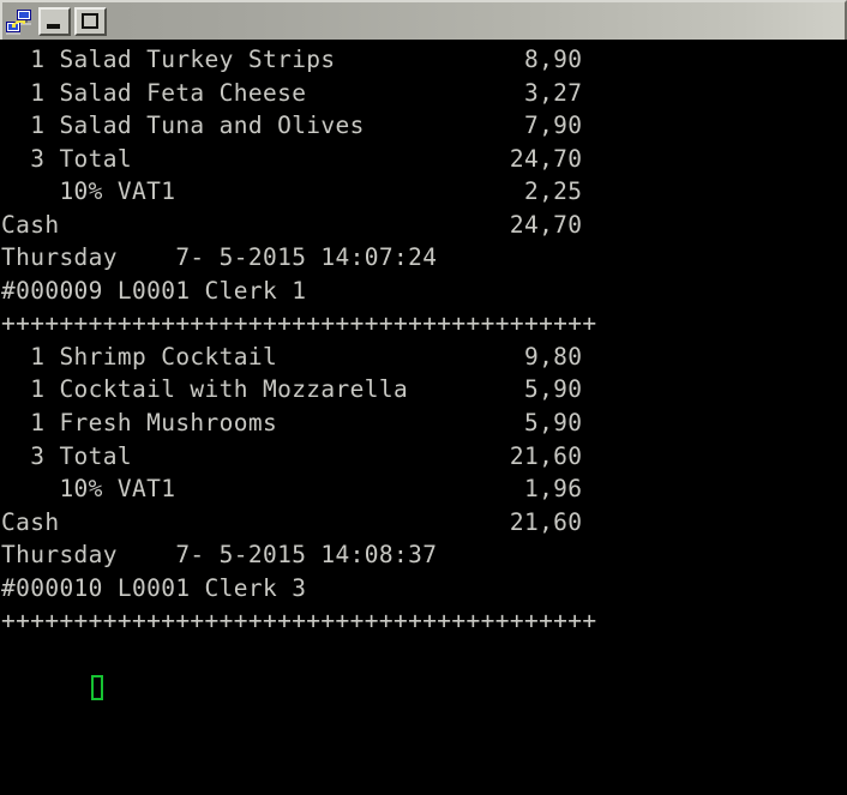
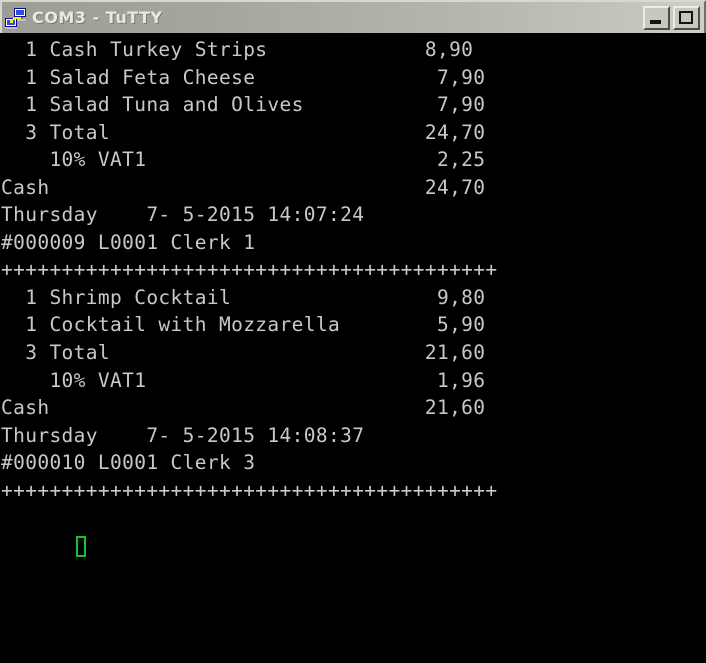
+ COM3 - TuTTY
- 1 Salad Turkey Strips 8,90
+ 1 Cash Turkey Strips 8,90
- 1 Salad Feta Cheese 3,27
+ 1 Salad Feta Cheese 7,90
  1 Salad Tuna and Olives 7,90
  3 Total 24,70
  10% VAT1 2,25
  Cash 24,70
  Thursday 7- 5-2015 14:07:24
  #000009 L0001 Clerk 1
  +++++++++++++++++++++++++++++++++++++++++
  1 Shrimp Cocktail 9,80
  1 Cocktail with Mozzarella 5,90
- 1 Fresh Mushrooms 5,90
  3 Total 21,60
  10% VAT1 1,96
  Cash 21,60
  Thursday 7- 5-2015 14:08:37
  #000010 L0001 Clerk 3
  +++++++++++++++++++++++++++++++++++++++++
